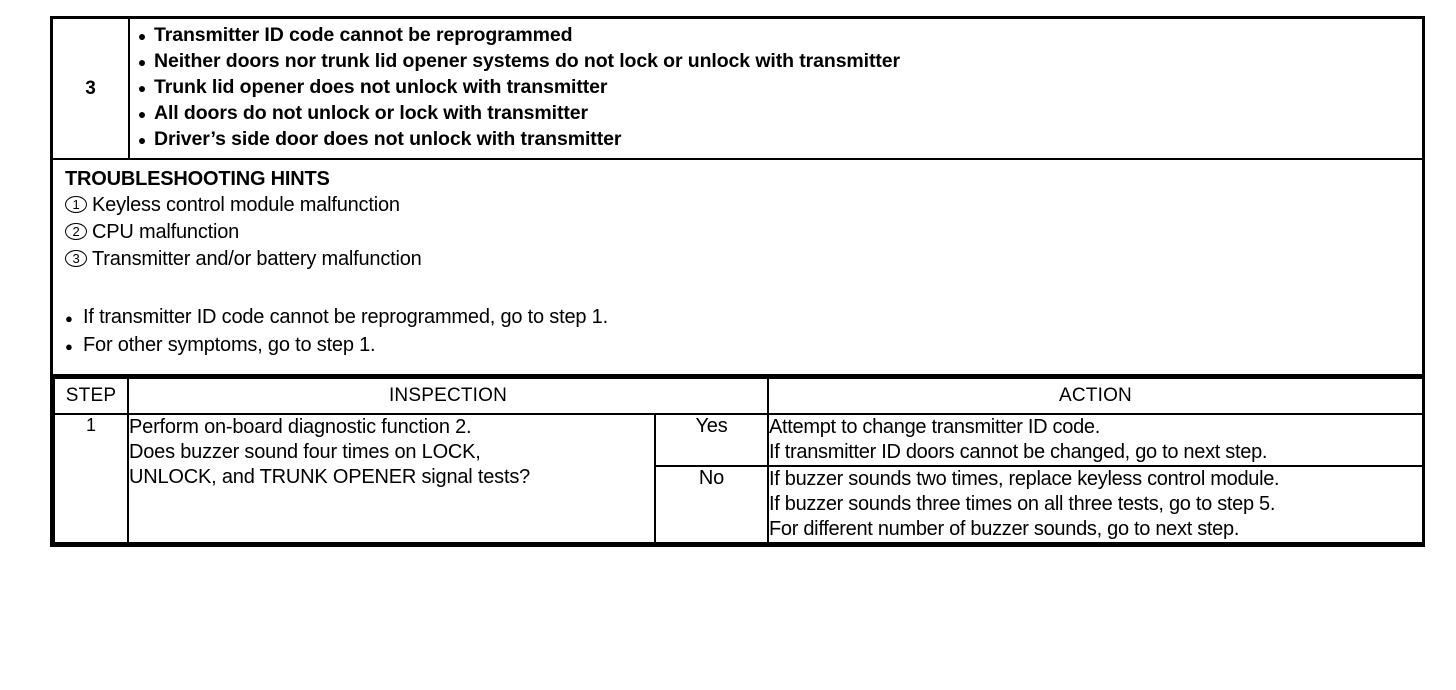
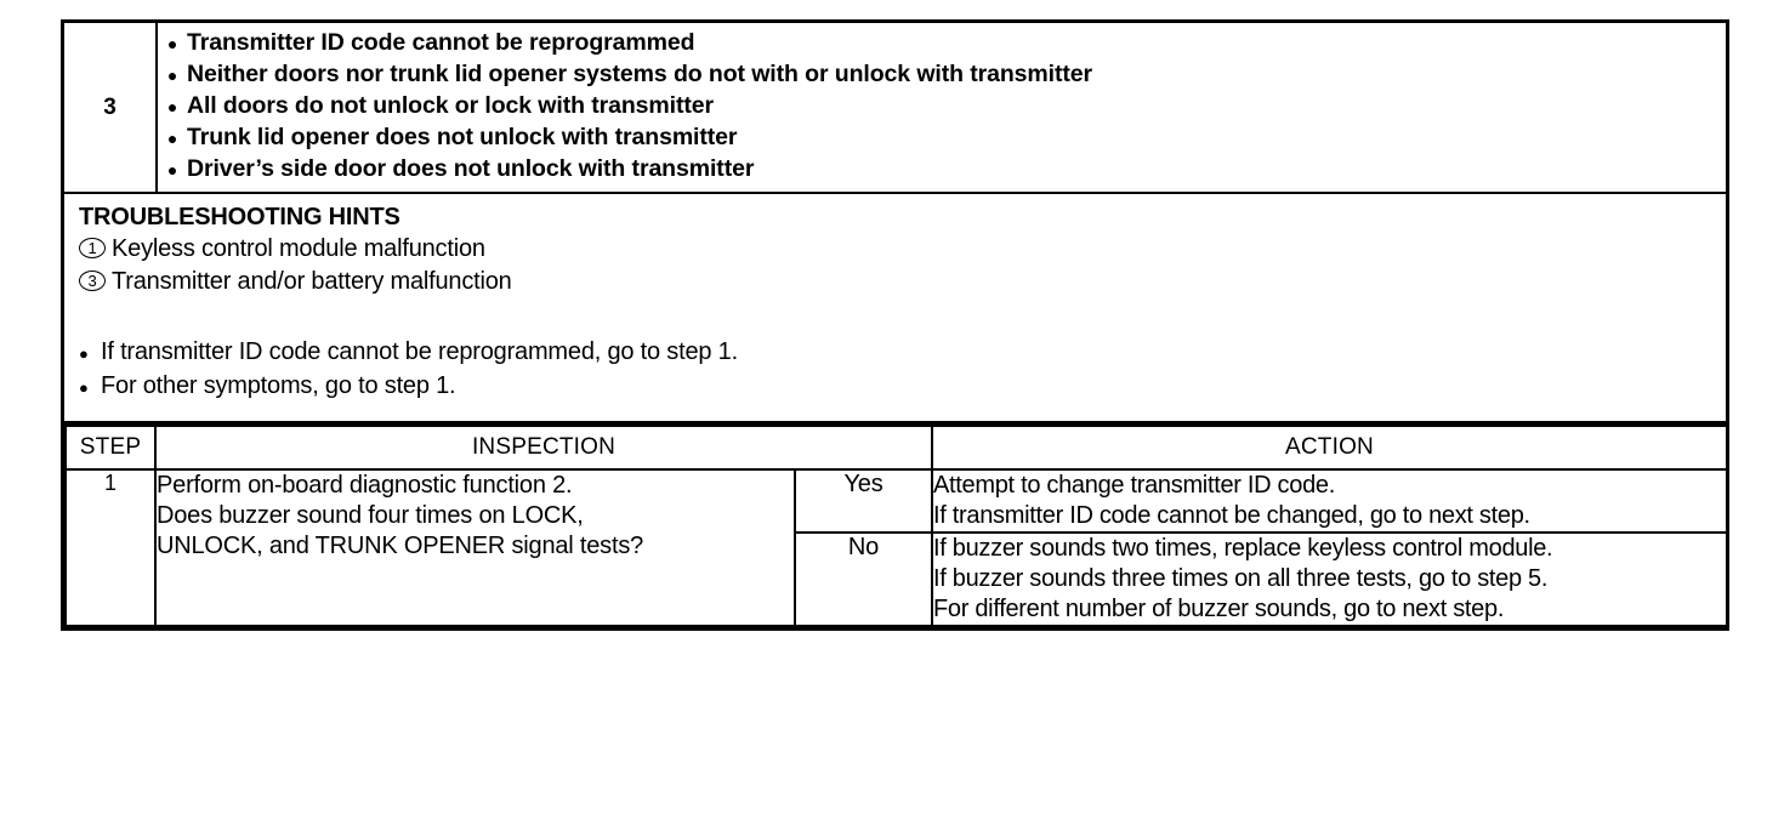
  3
  ●
  Transmitter ID code cannot be reprogrammed
  ●
- Neither doors nor trunk lid opener systems do not lock or unlock with transmitter
+ Neither doors nor trunk lid opener systems do not with or unlock with transmitter
  ●
- Trunk lid opener does not unlock with transmitter
+ All doors do not unlock or lock with transmitter
  ●
- All doors do not unlock or lock with transmitter
+ Trunk lid opener does not unlock with transmitter
  ●
  Driver’s side door does not unlock with transmitter
  TROUBLESHOOTING HINTS
  1
  Keyless control module malfunction
- 2
- CPU malfunction
  3
  Transmitter and/or battery malfunction
  ●
  If transmitter ID code cannot be reprogrammed, go to step 1.
  ●
  For other symptoms, go to step 1.
  STEP	INSPECTION	ACTION
- 1	Perform on-board diagnostic function 2. Does buzzer sound four times on LOCK, UNLOCK, and TRUNK OPENER signal tests?	Yes	Attempt to change transmitter ID code. If transmitter ID doors cannot be changed, go to next step.
+ 1	Perform on-board diagnostic function 2. Does buzzer sound four times on LOCK, UNLOCK, and TRUNK OPENER signal tests?	Yes	Attempt to change transmitter ID code. If transmitter ID code cannot be changed, go to next step.
  No	If buzzer sounds two times, replace keyless control module. If buzzer sounds three times on all three tests, go to step 5. For different number of buzzer sounds, go to next step.
